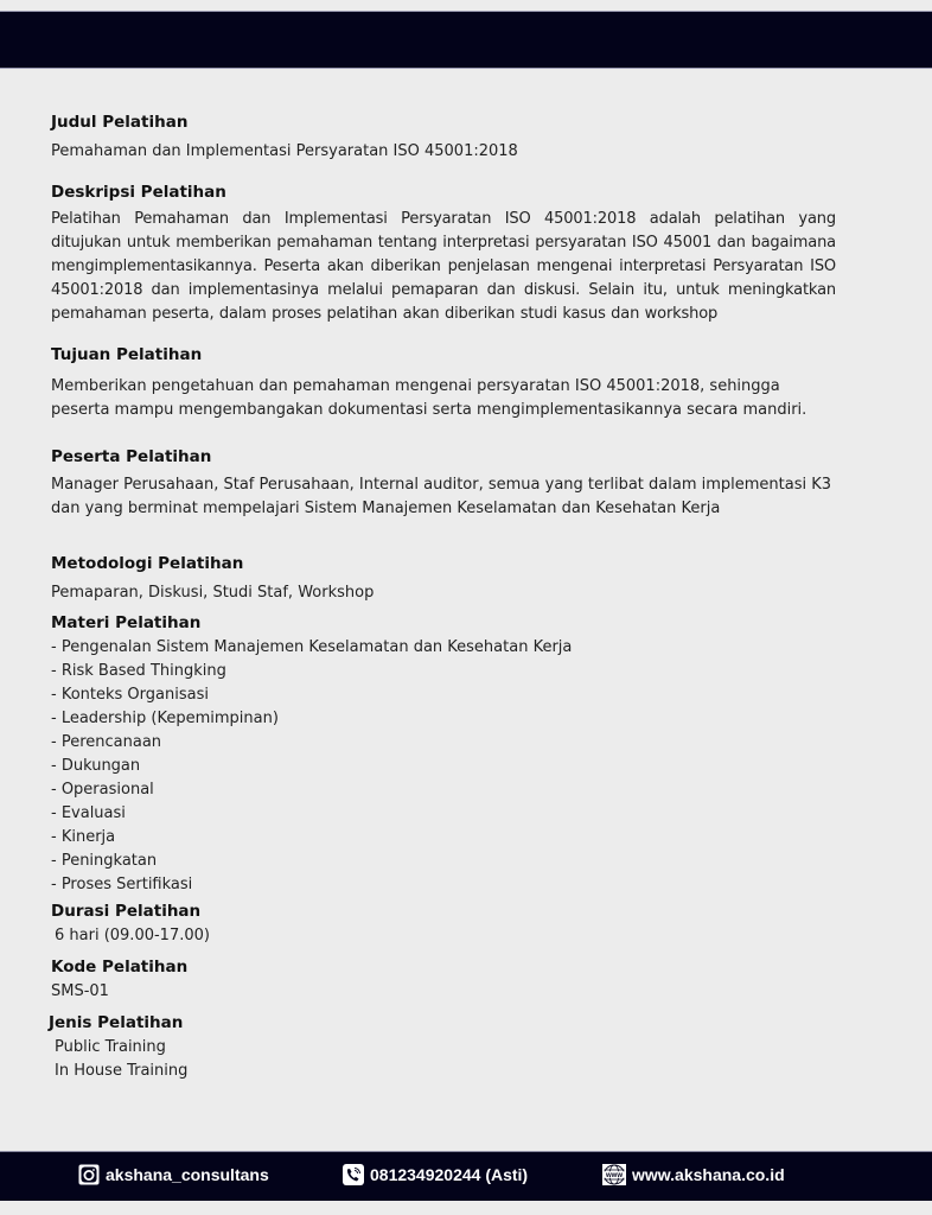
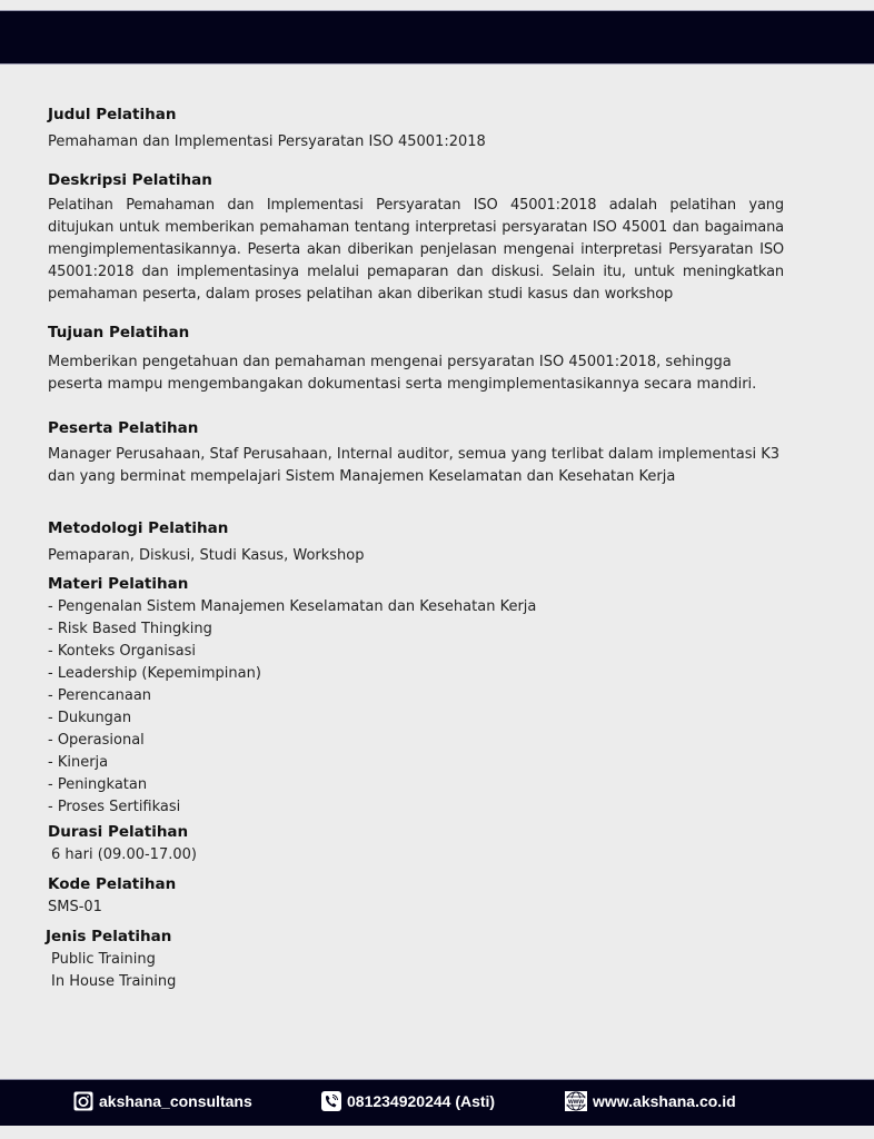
  Judul Pelatihan
  Pemahaman dan Implementasi Persyaratan ISO 45001:2018
  Deskripsi Pelatihan
  Pelatihan Pemahaman dan Implementasi Persyaratan ISO 45001:2018 adalah pelatihan yang ditujukan untuk memberikan pemahaman tentang interpretasi persyaratan ISO 45001 dan bagaimana mengimplementasikannya. Peserta akan diberikan penjelasan mengenai interpretasi Persyaratan ISO 45001:2018 dan implementasinya melalui pemaparan dan diskusi. Selain itu, untuk meningkatkan pemahaman peserta, dalam proses pelatihan akan diberikan studi kasus dan workshop
  Tujuan Pelatihan
  Memberikan pengetahuan dan pemahaman mengenai persyaratan ISO 45001:2018, sehingga
  peserta mampu mengembangakan dokumentasi serta mengimplementasikannya secara mandiri.
  Peserta Pelatihan
  Manager Perusahaan, Staf Perusahaan, Internal auditor, semua yang terlibat dalam implementasi K3
  dan yang berminat mempelajari Sistem Manajemen Keselamatan dan Kesehatan Kerja
  Metodologi Pelatihan
- Pemaparan, Diskusi, Studi Staf, Workshop
+ Pemaparan, Diskusi, Studi Kasus, Workshop
  Materi Pelatihan
  - Pengenalan Sistem Manajemen Keselamatan dan Kesehatan Kerja
  - Risk Based Thingking
  - Konteks Organisasi
  - Leadership (Kepemimpinan)
  - Perencanaan
  - Dukungan
  - Operasional
- - Evaluasi
  - Kinerja
  - Peningkatan
  - Proses Sertifikasi
  Durasi Pelatihan
  6 hari (09.00-17.00)
  Kode Pelatihan
  SMS-01
  Jenis Pelatihan
  Public Training
  In House Training
  akshana_consultans
  081234920244 (Asti)
  www.akshana.co.id
